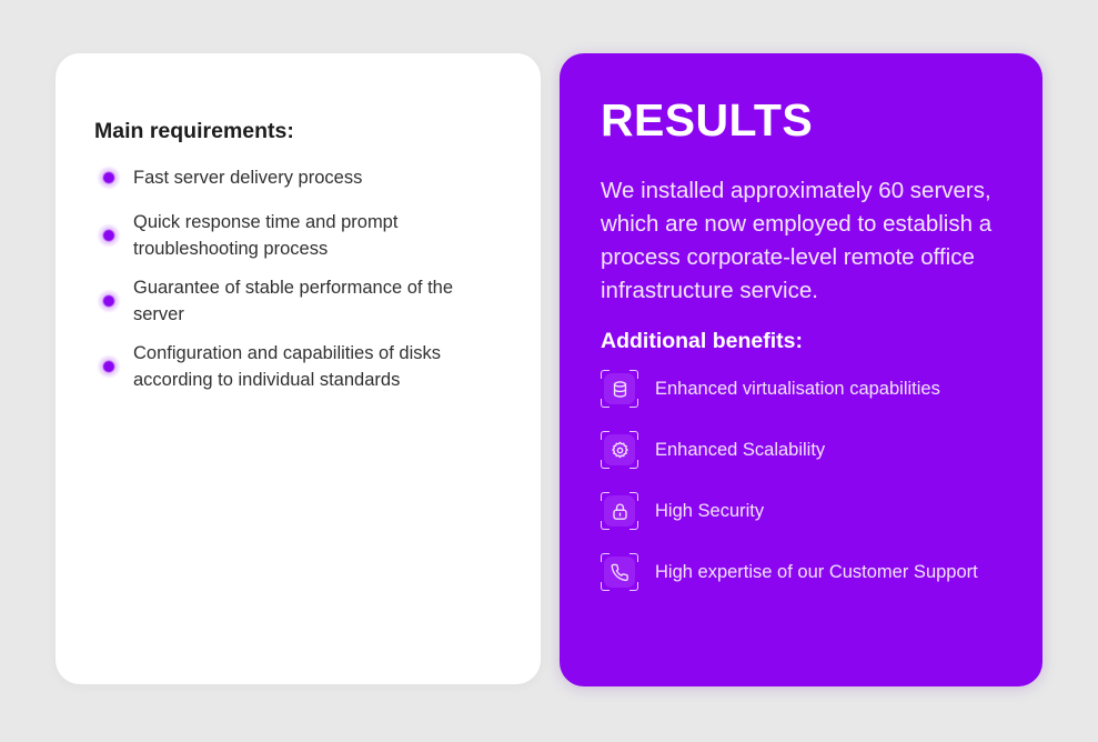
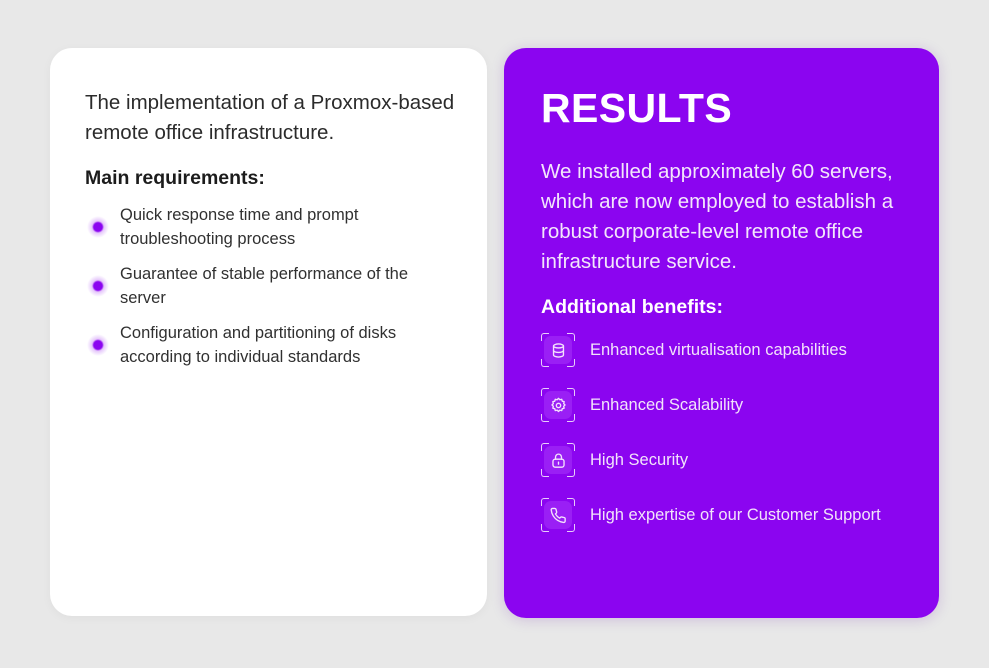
+ The implementation of a Proxmox-based remote office infrastructure.
  Main requirements:
- Fast server delivery process
  Quick response time and prompt troubleshooting process
  Guarantee of stable performance of the server
- Configuration and capabilities of disks according to individual standards
+ Configuration and partitioning of disks according to individual standards
  RESULTS
- We installed approximately 60 servers, which are now employed to establish a process corporate-level remote office infrastructure service.
+ We installed approximately 60 servers, which are now employed to establish a robust corporate-level remote office infrastructure service.
  Additional benefits:
  Enhanced virtualisation capabilities
  Enhanced Scalability
  High Security
  High expertise of our Customer Support
